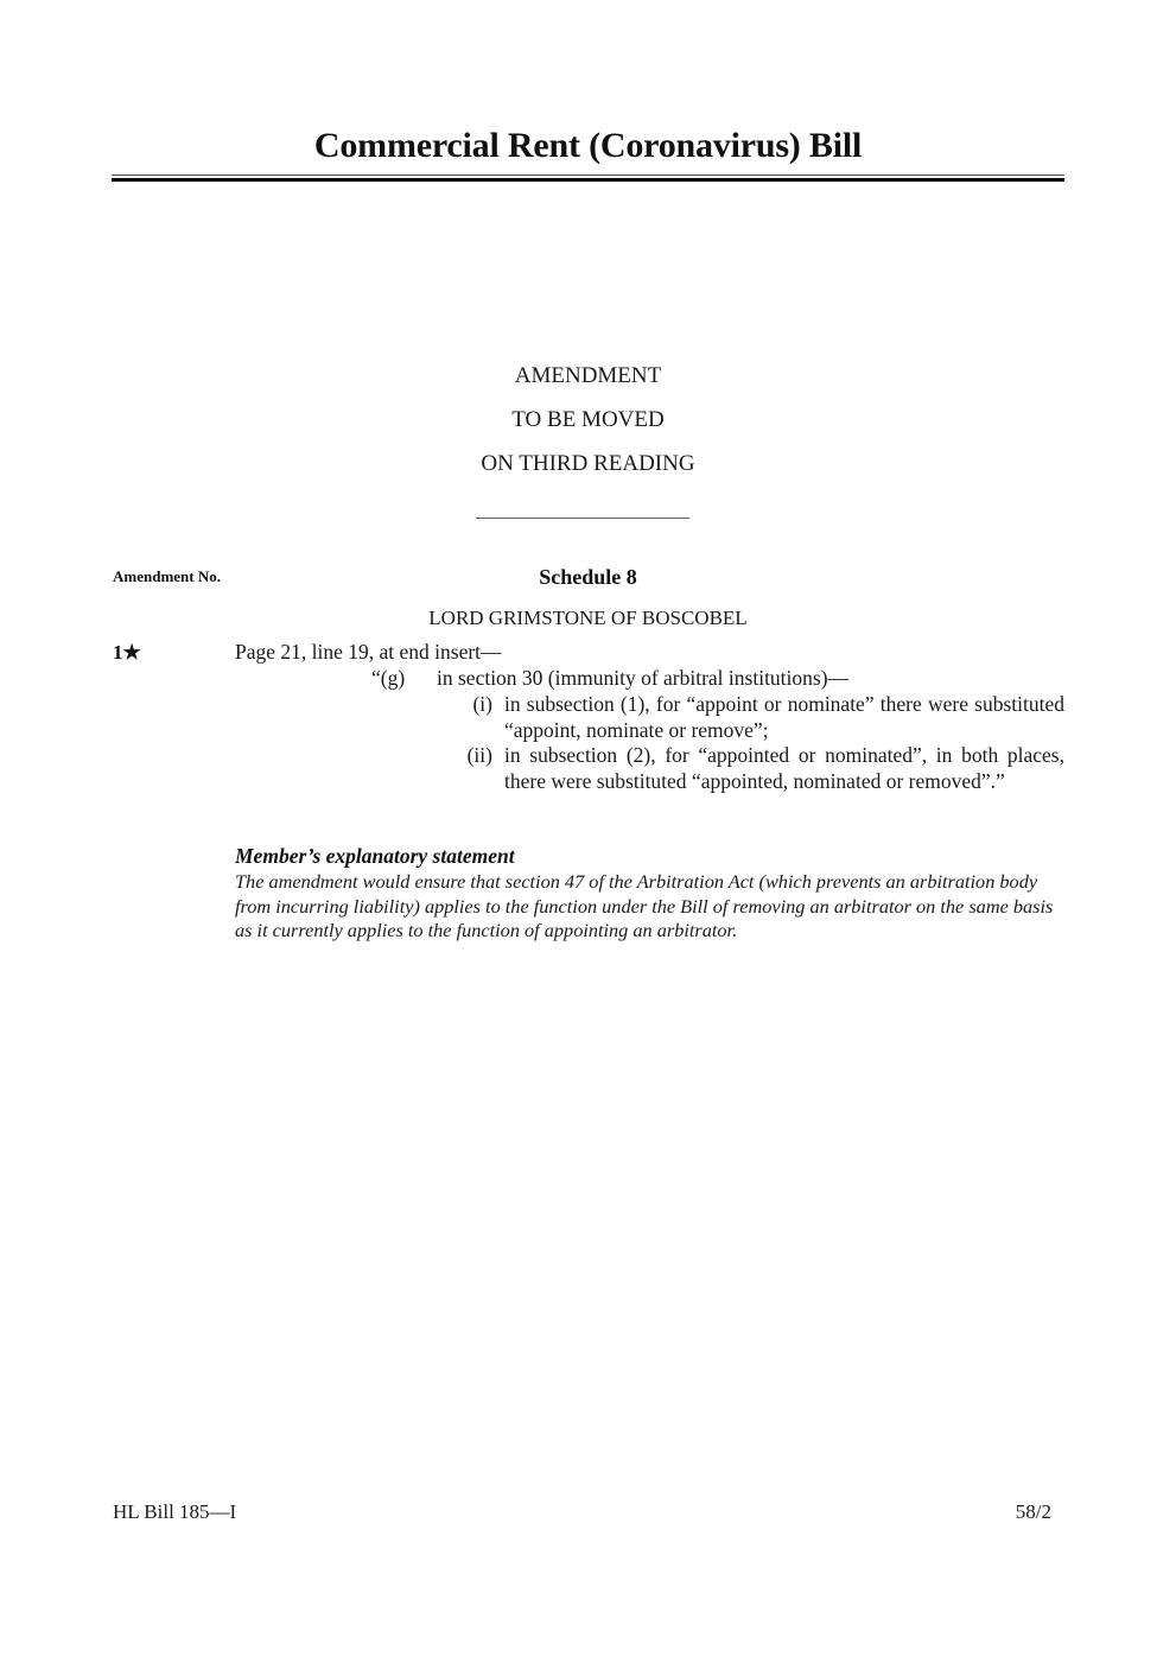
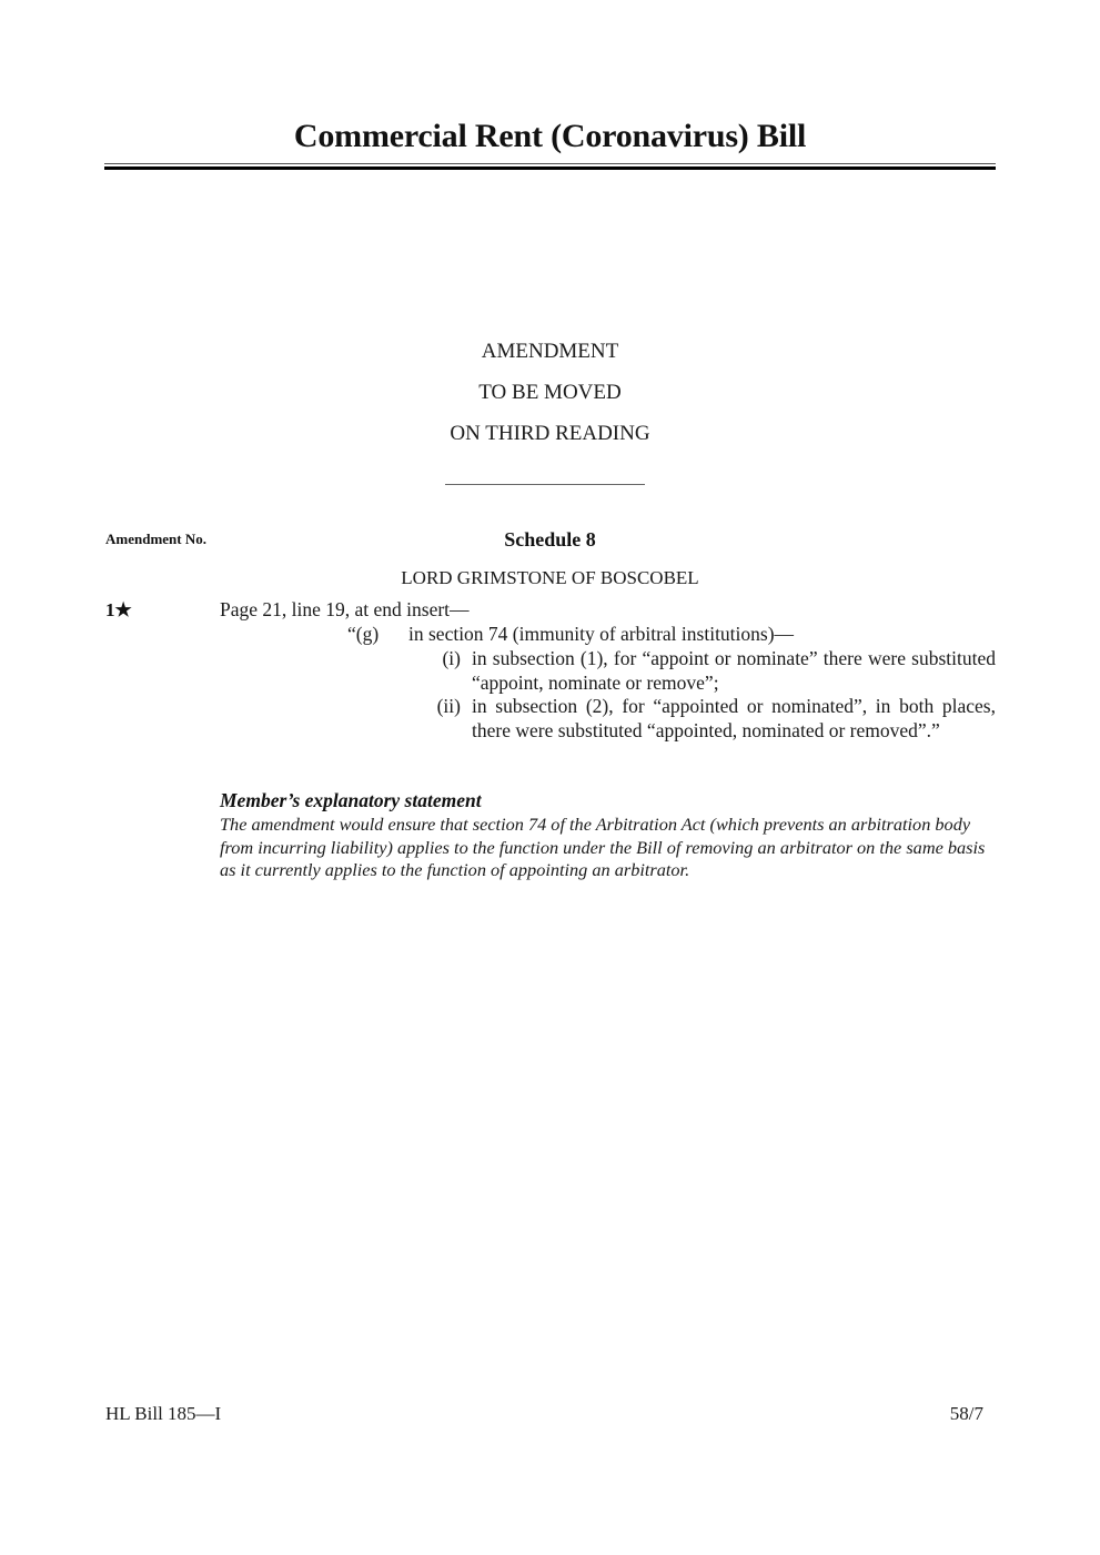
  Commercial Rent (Coronavirus) Bill
  AMENDMENT
  TO BE MOVED
  ON THIRD READING
  Amendment No.
  Schedule 8
  LORD GRIMSTONE OF BOSCOBEL
  1★
  Page 21, line 19, at end insert—
  “(g)
- in section 30 (immunity of arbitral institutions)—
+ in section 74 (immunity of arbitral institutions)—
  (i)
  in subsection (1), for “appoint or nominate” there were substituted “appoint, nominate or remove”;
  (ii)
  in subsection (2), for “appointed or nominated”, in both places, there were substituted “appointed, nominated or removed”.”
  Member’s explanatory statement
- The amendment would ensure that section 47 of the Arbitration Act (which prevents an arbitration body from incurring liability) applies to the function under the Bill of removing an arbitrator on the same basis as it currently applies to the function of appointing an arbitrator.
+ The amendment would ensure that section 74 of the Arbitration Act (which prevents an arbitration body from incurring liability) applies to the function under the Bill of removing an arbitrator on the same basis as it currently applies to the function of appointing an arbitrator.
  HL Bill 185—I
- 58/2
+ 58/7
